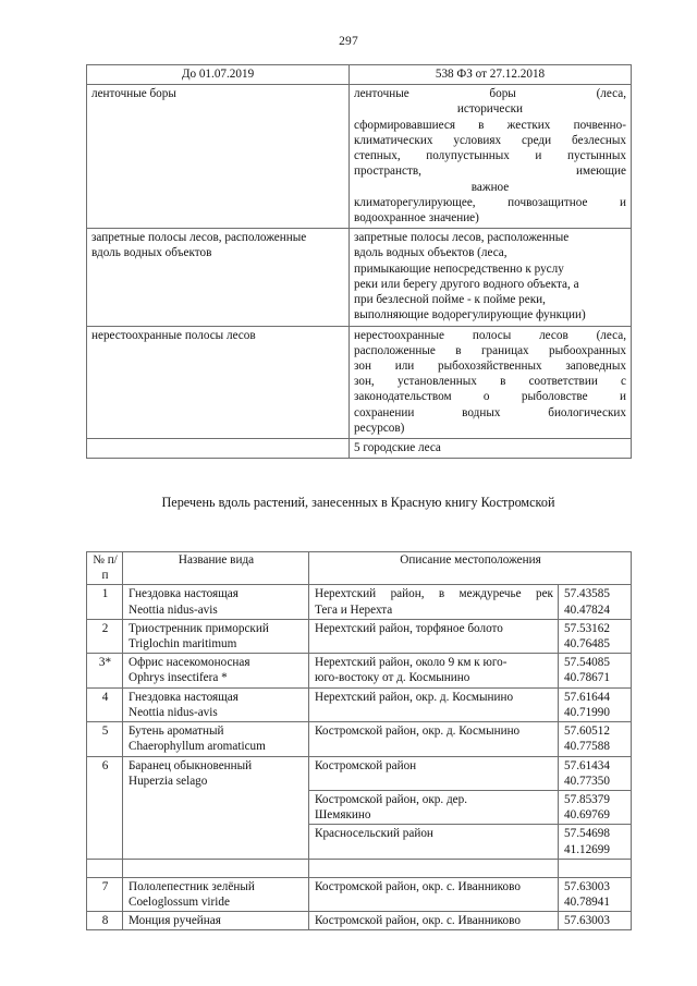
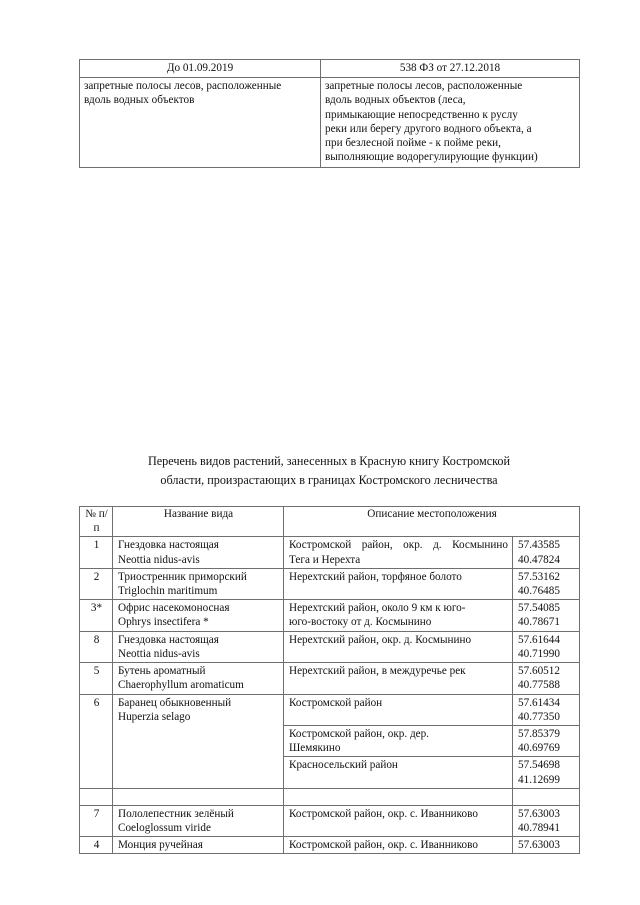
- 297
- До 01.07.2019	538 ФЗ от 27.12.2018
+ До 01.09.2019	538 ФЗ от 27.12.2018
- ленточные боры	ленточные боры (леса, исторически сформировавшиеся в жестких почвенно- климатических условиях среди безлесных степных, полупустынных и пустынных пространств, имеющие важное климаторегулирующее, почвозащитное и водоохранное значение)
  запретные полосы лесов, расположенные вдоль водных объектов	запретные полосы лесов, расположенные вдоль водных объектов (леса, примыкающие непосредственно к руслу реки или берегу другого водного объекта, а при безлесной пойме - к пойме реки, выполняющие водорегулирующие функции)
- нерестоохранные полосы лесов	нерестоохранные полосы лесов (леса, расположенные в границах рыбоохранных зон или рыбохозяйственных заповедных зон, установленных в соответствии с законодательством о рыболовстве и сохранении водных биологических ресурсов)
- 	5 городские леса
- Перечень вдоль растений, занесенных в Красную книгу Костромской
+ Перечень видов растений, занесенных в Красную книгу Костромской
+ области, произрастающих в границах Костромского лесничества
  № п/п	Название вида	Описание местоположения
- 1	Гнездовка настоящая Neottia nidus-avis	Нерехтский район, в междуречье рек Тега и Нерехта	57.43585 40.47824
+ 1	Гнездовка настоящая Neottia nidus-avis	Костромской район, окр. д. Космынино Тега и Нерехта	57.43585 40.47824
  2	Триостренник приморский Triglochin maritimum	Нерехтский район, торфяное болото	57.53162 40.76485
  3*	Офрис насекомоносная Ophrys insectifera *	Нерехтский район, около 9 км к юго- юго-востоку от д. Космынино	57.54085 40.78671
- 4	Гнездовка настоящая Neottia nidus-avis	Нерехтский район, окр. д. Космынино	57.61644 40.71990
+ 8	Гнездовка настоящая Neottia nidus-avis	Нерехтский район, окр. д. Космынино	57.61644 40.71990
- 5	Бутень ароматный Chaerophyllum aromaticum	Костромской район, окр. д. Космынино	57.60512 40.77588
+ 5	Бутень ароматный Chaerophyllum aromaticum	Нерехтский район, в междуречье рек	57.60512 40.77588
  6	Баранец обыкновенный Huperzia selago	Костромской район	57.61434 40.77350
  Костромской район, окр. дер. Шемякино	57.85379 40.69769
  Красносельский район	57.54698 41.12699
  7	Пололепестник зелёный Coeloglossum viride	Костромской район, окр. с. Иванниково	57.63003 40.78941
- 8	Монция ручейная	Костромской район, окр. с. Иванниково	57.63003
+ 4	Монция ручейная	Костромской район, окр. с. Иванниково	57.63003
